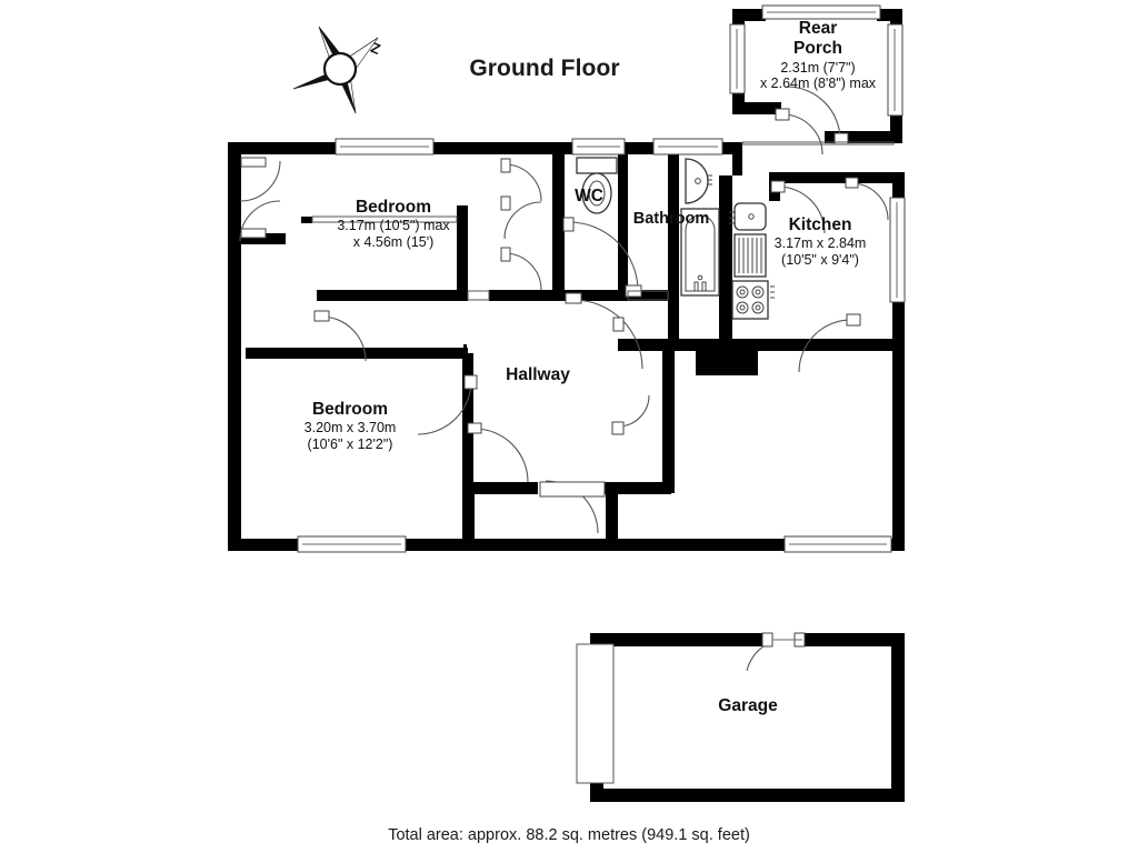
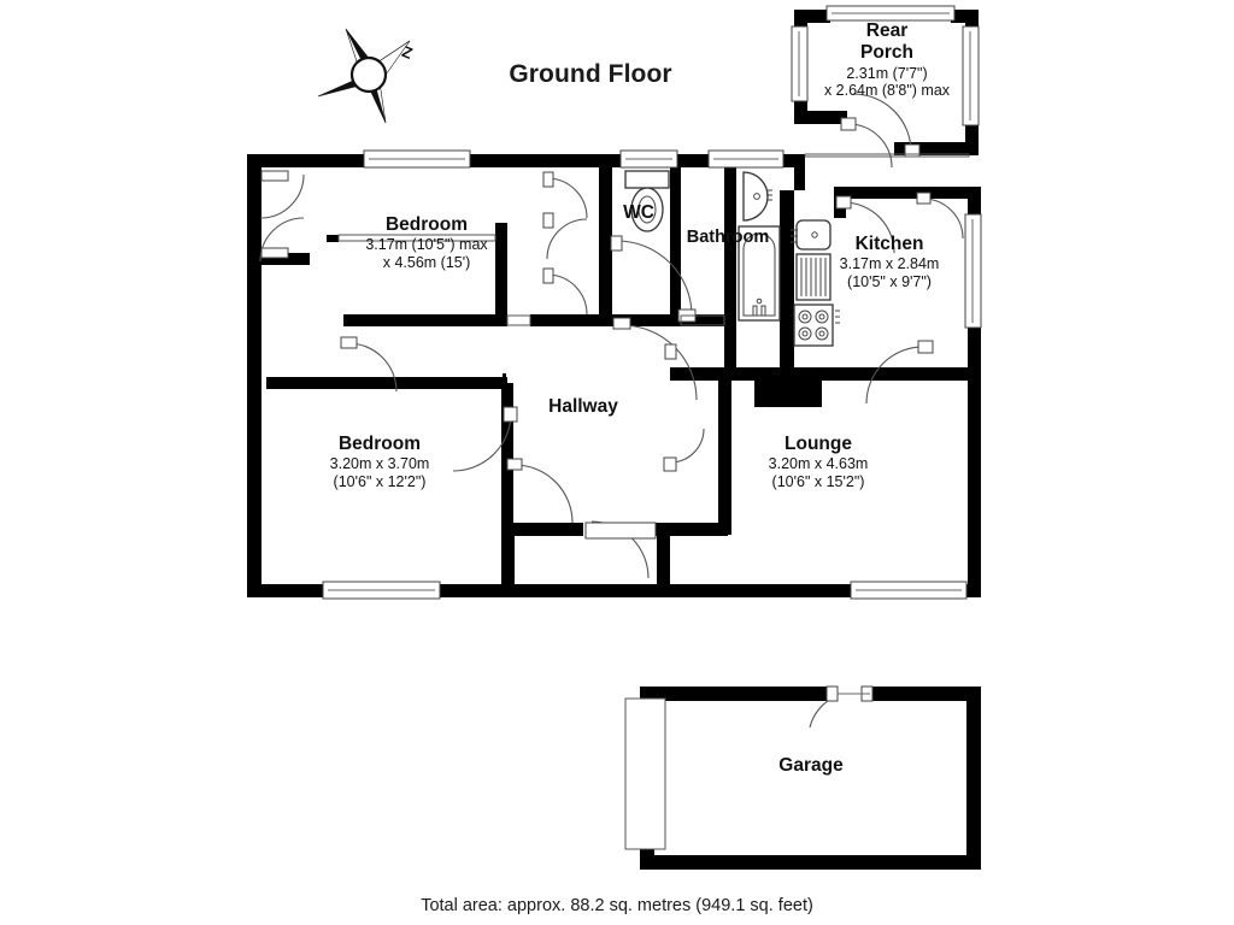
  Ground Floor
  Rear
  Porch
  2.31m (7'7")
  x 2.64m (8'8") max
  Bedroom
  3.17m (10'5") max
  x 4.56m (15')
  WC
  Bathroom
  Kitchen
  3.17m x 2.84m
- (10'5" x 9'4")
+ (10'5" x 9'7")
  Hallway
  Bedroom
  3.20m x 3.70m
  (10'6" x 12'2")
+ Lounge
+ 3.20m x 4.63m
+ (10'6" x 15'2")
  Garage
  Total area: approx. 88.2 sq. metres (949.1 sq. feet)
